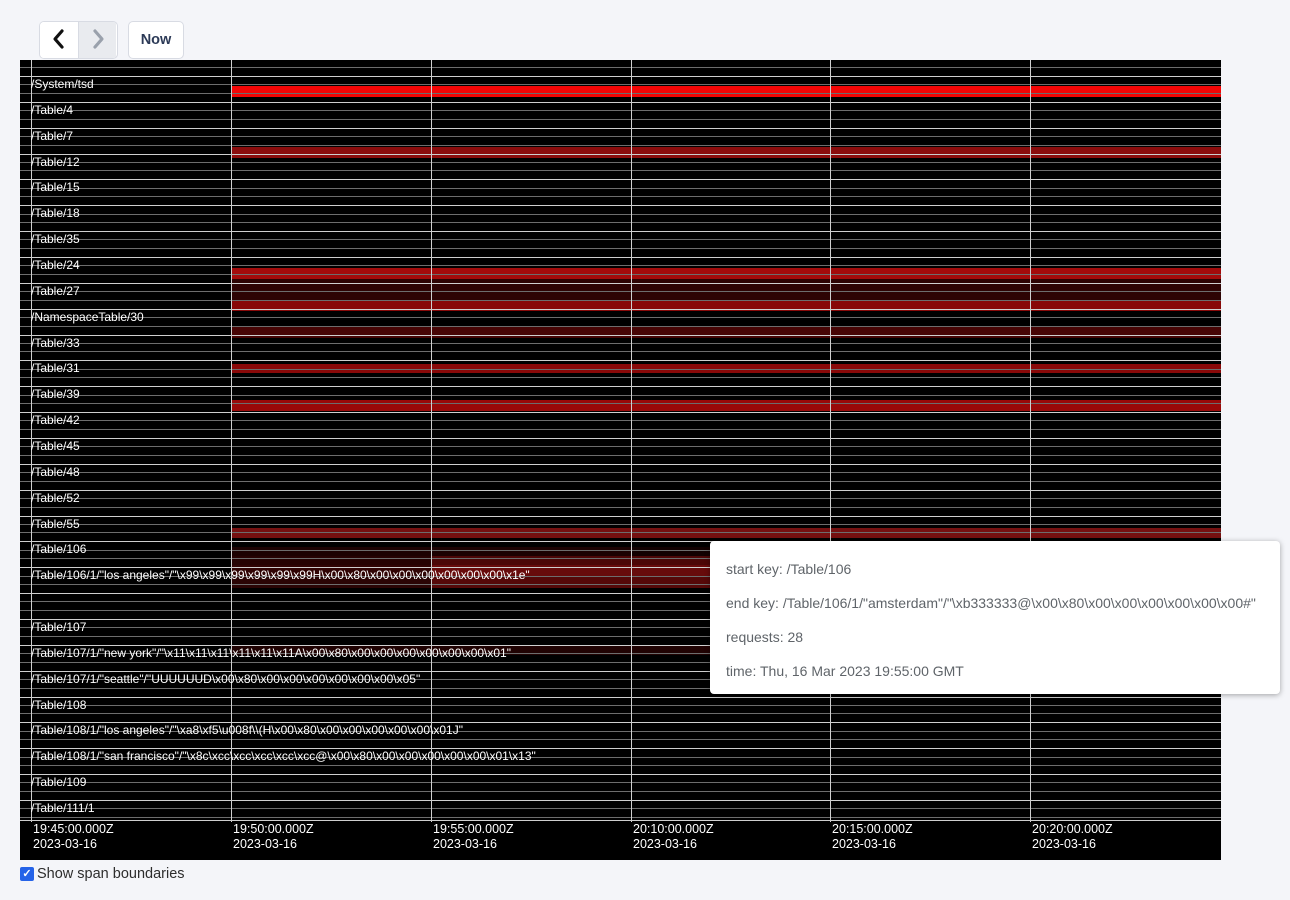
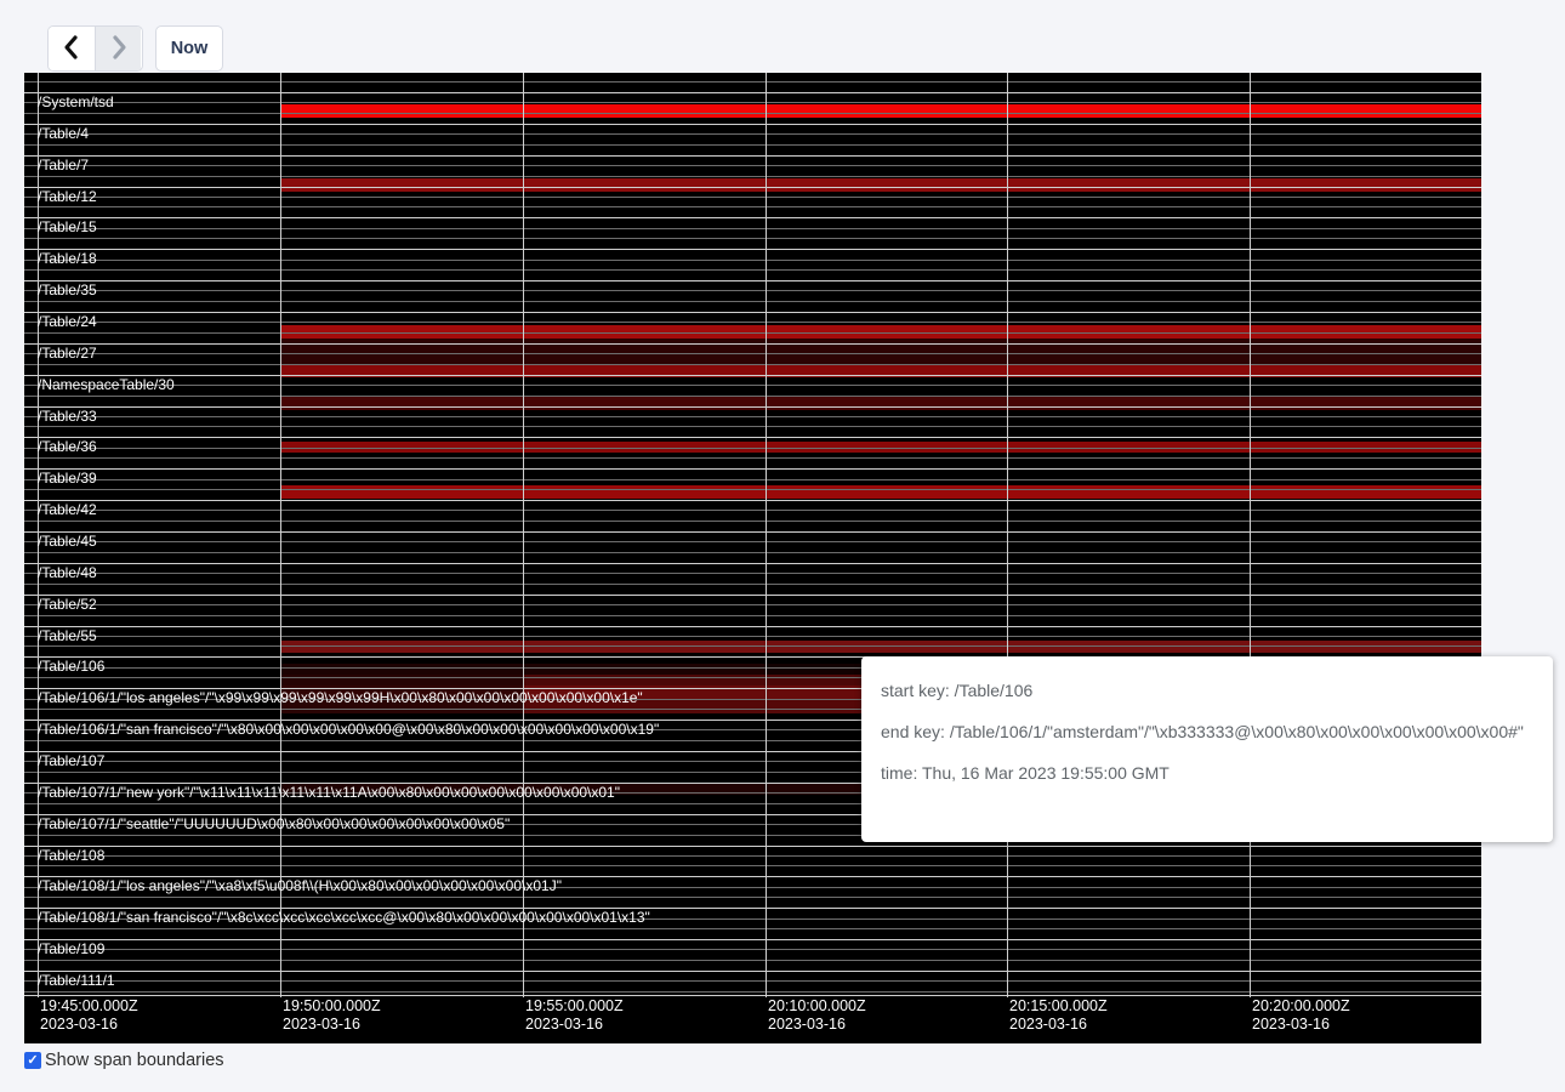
  Now
  /System/tsd
  /Table/4
  /Table/7
  /Table/12
  /Table/15
  /Table/18
  /Table/35
  /Table/24
  /Table/27
  /NamespaceTable/30
  /Table/33
- /Table/31
+ /Table/36
  /Table/39
  /Table/42
  /Table/45
  /Table/48
  /Table/52
  /Table/55
  /Table/106
  /Table/106/1/"los angeles"/"\x99\x99\x99\x99\x99\x99H\x00\x80\x00\x00\x00\x00\x00\x00\x1e"
+ /Table/106/1/"san francisco"/"\x80\x00\x00\x00\x00\x00@\x00\x80\x00\x00\x00\x00\x00\x00\x19"
  /Table/107
  /Table/107/1/"new york"/"\x11\x11\x11\x11\x11\x11A\x00\x80\x00\x00\x00\x00\x00\x00\x01"
  /Table/107/1/"seattle"/"UUUUUUD\x00\x80\x00\x00\x00\x00\x00\x00\x05"
  /Table/108
  /Table/108/1/"los angeles"/"\xa8\xf5\u008f\\(H\x00\x80\x00\x00\x00\x00\x00\x01J"
  /Table/108/1/"san francisco"/"\x8c\xcc\xcc\xcc\xcc\xcc@\x00\x80\x00\x00\x00\x00\x00\x01\x13"
  /Table/109
  /Table/111/1
  19:45:00.000Z
  2023-03-16
  19:50:00.000Z
  2023-03-16
  19:55:00.000Z
  2023-03-16
  20:10:00.000Z
  2023-03-16
  20:15:00.000Z
  2023-03-16
  20:20:00.000Z
  2023-03-16
  start key: /Table/106
  end key: /Table/106/1/"amsterdam"/"\xb333333@\x00\x80\x00\x00\x00\x00\x00\x00#"
- requests: 28
  time: Thu, 16 Mar 2023 19:55:00 GMT
  ✓
  Show span boundaries
